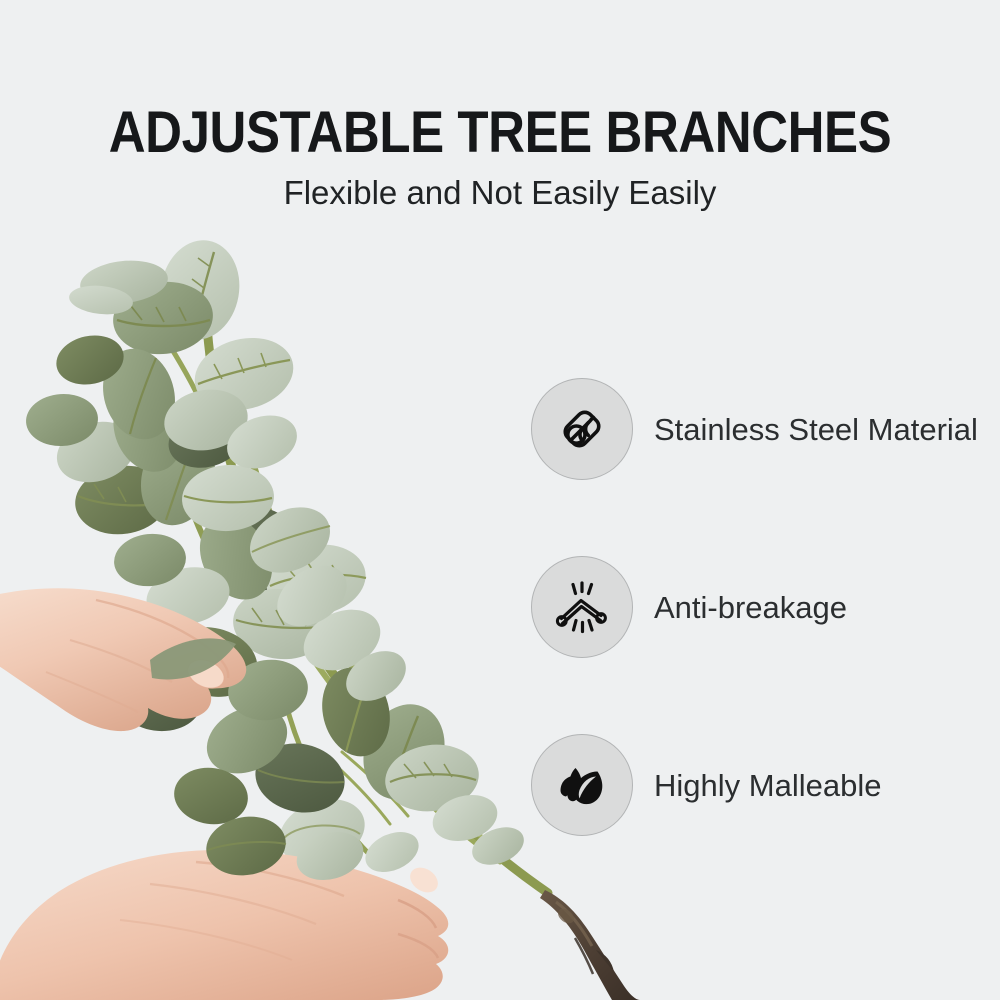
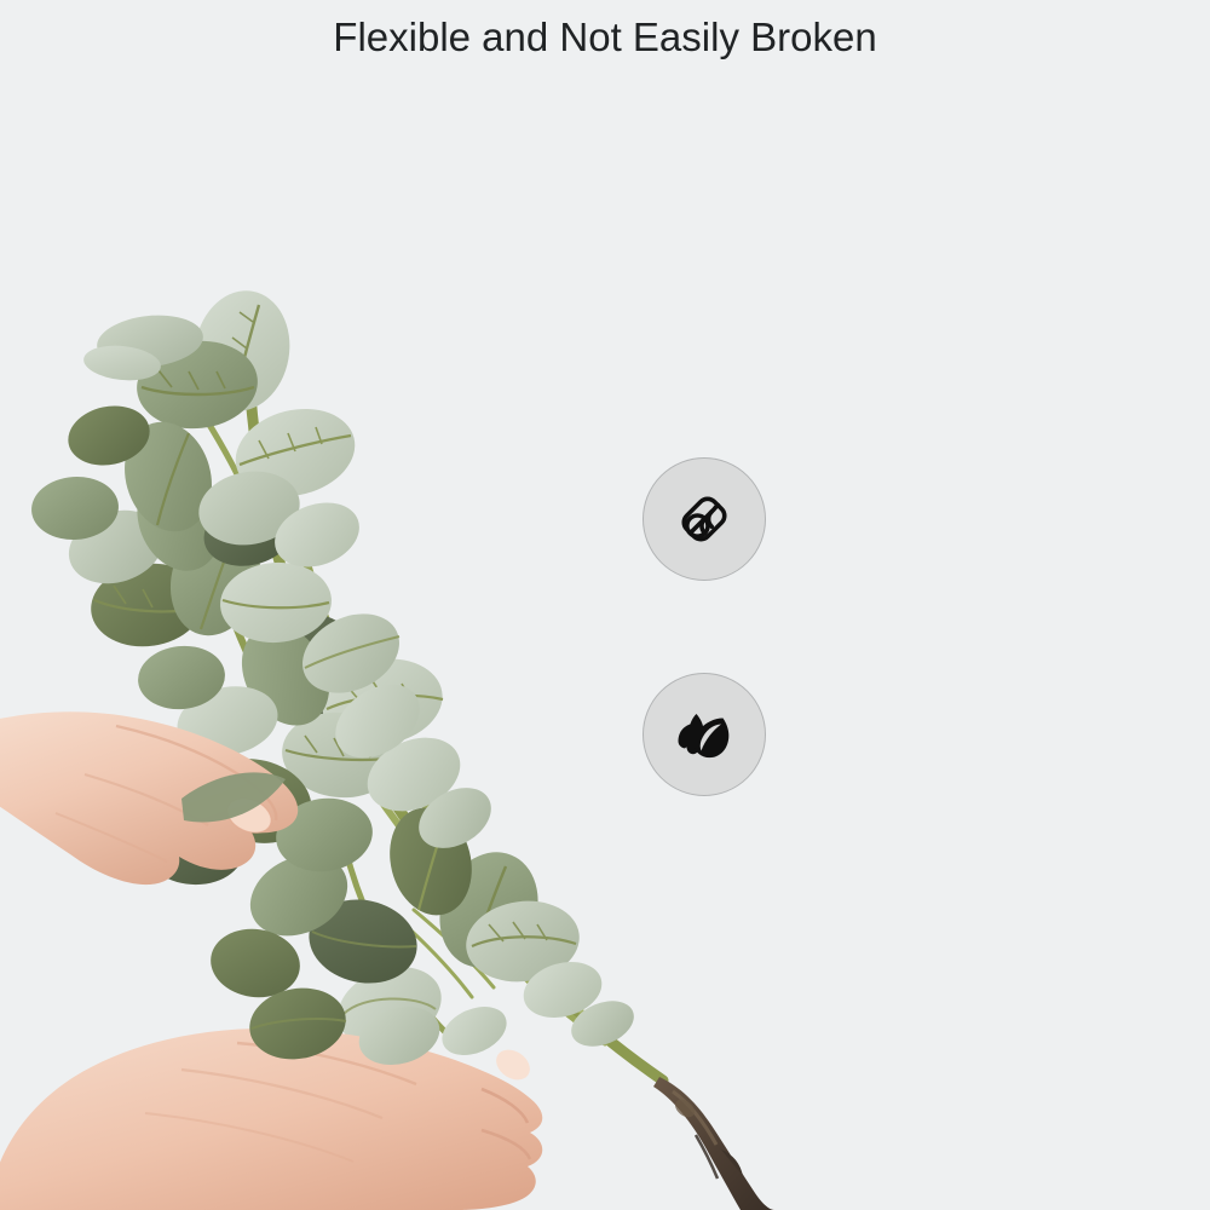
- ADJUSTABLE TREE BRANCHES
- Flexible and Not Easily Easily
+ Flexible and Not Easily Broken
- Stainless Steel Material
- Anti-breakage
- Highly Malleable
